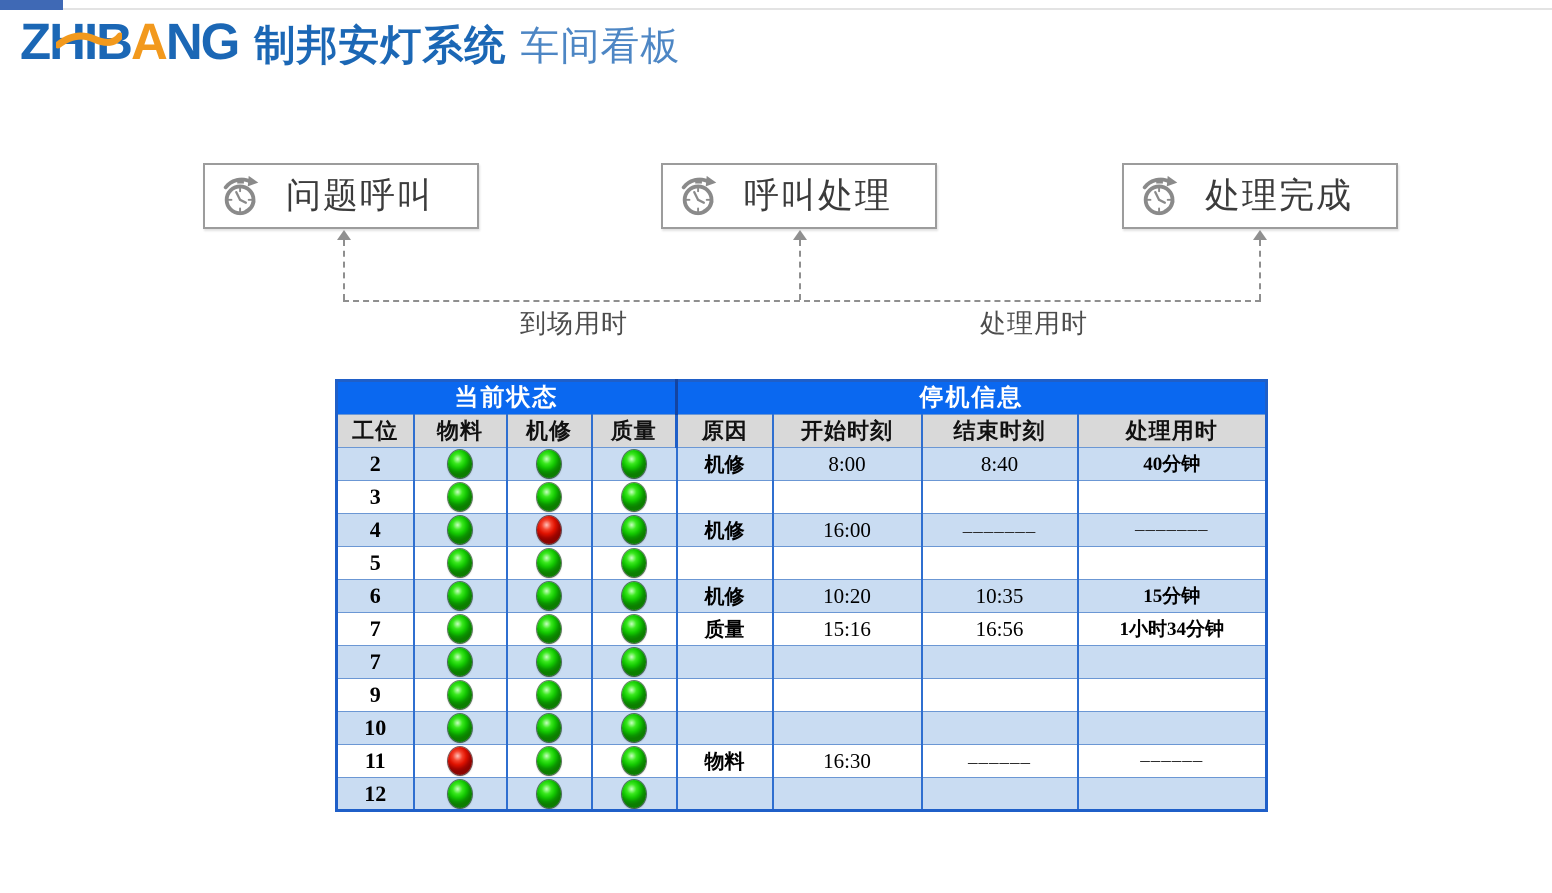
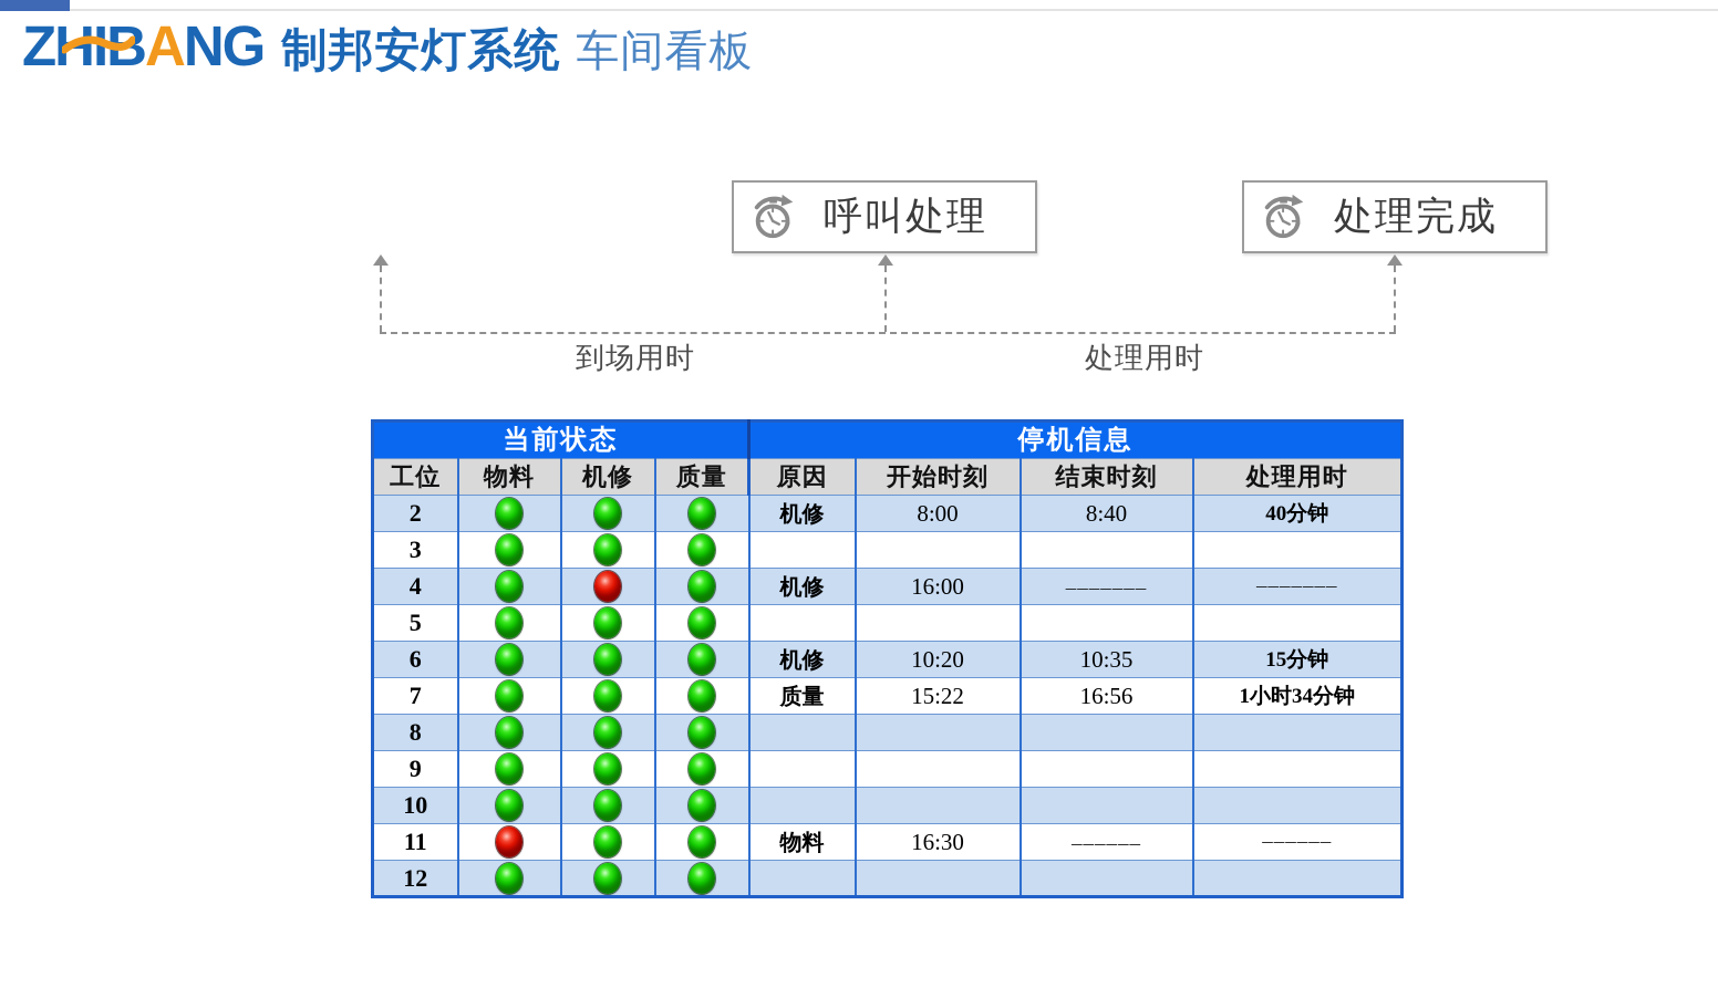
  Z I ANG
  制邦安灯系统
  车间看板
- 问题呼叫
  呼叫处理
  处理完成
  到场用时
  处理用时
  当前状态	停机信息
  工位	物料	机修	质量	原因	开始时刻	结束时刻	处理用时
  2				机修	8:00	8:40	40分钟
  3
  4				机修	16:00	–––––––	–––––––
  5
  6				机修	10:20	10:35	15分钟
- 7				质量	15:16	16:56	1小时34分钟
+ 7				质量	15:22	16:56	1小时34分钟
- 7
+ 8
  9
  10
  11				物料	16:30	––––––	––––––
  12
